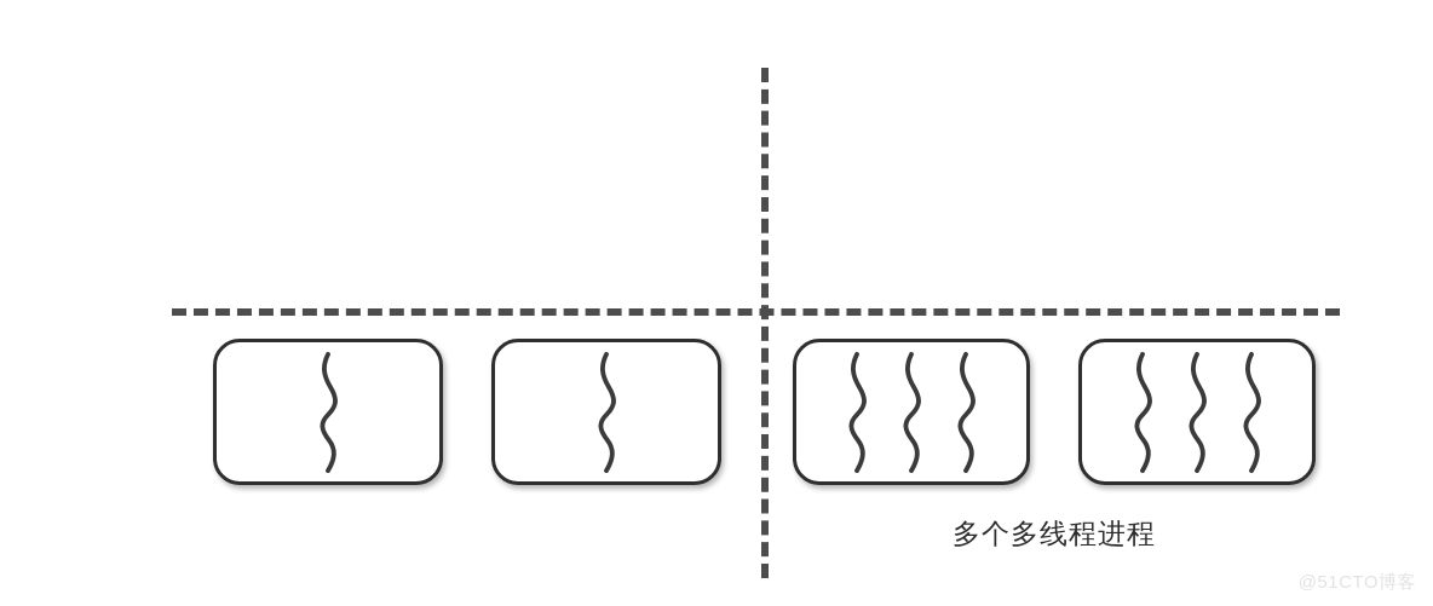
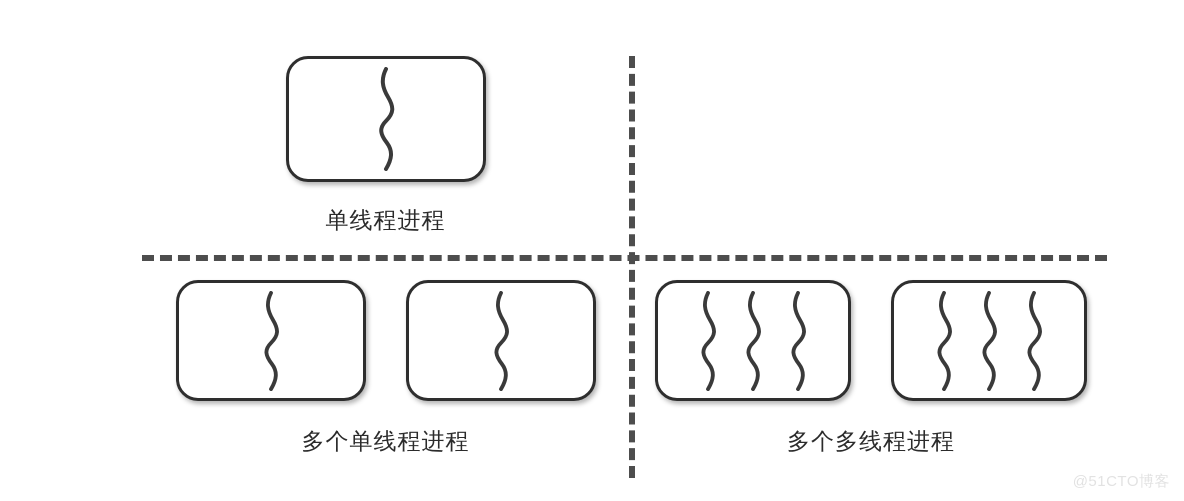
+ 单线程进程
+ 多个单线程进程
  多个多线程进程
  @51CTO博客
